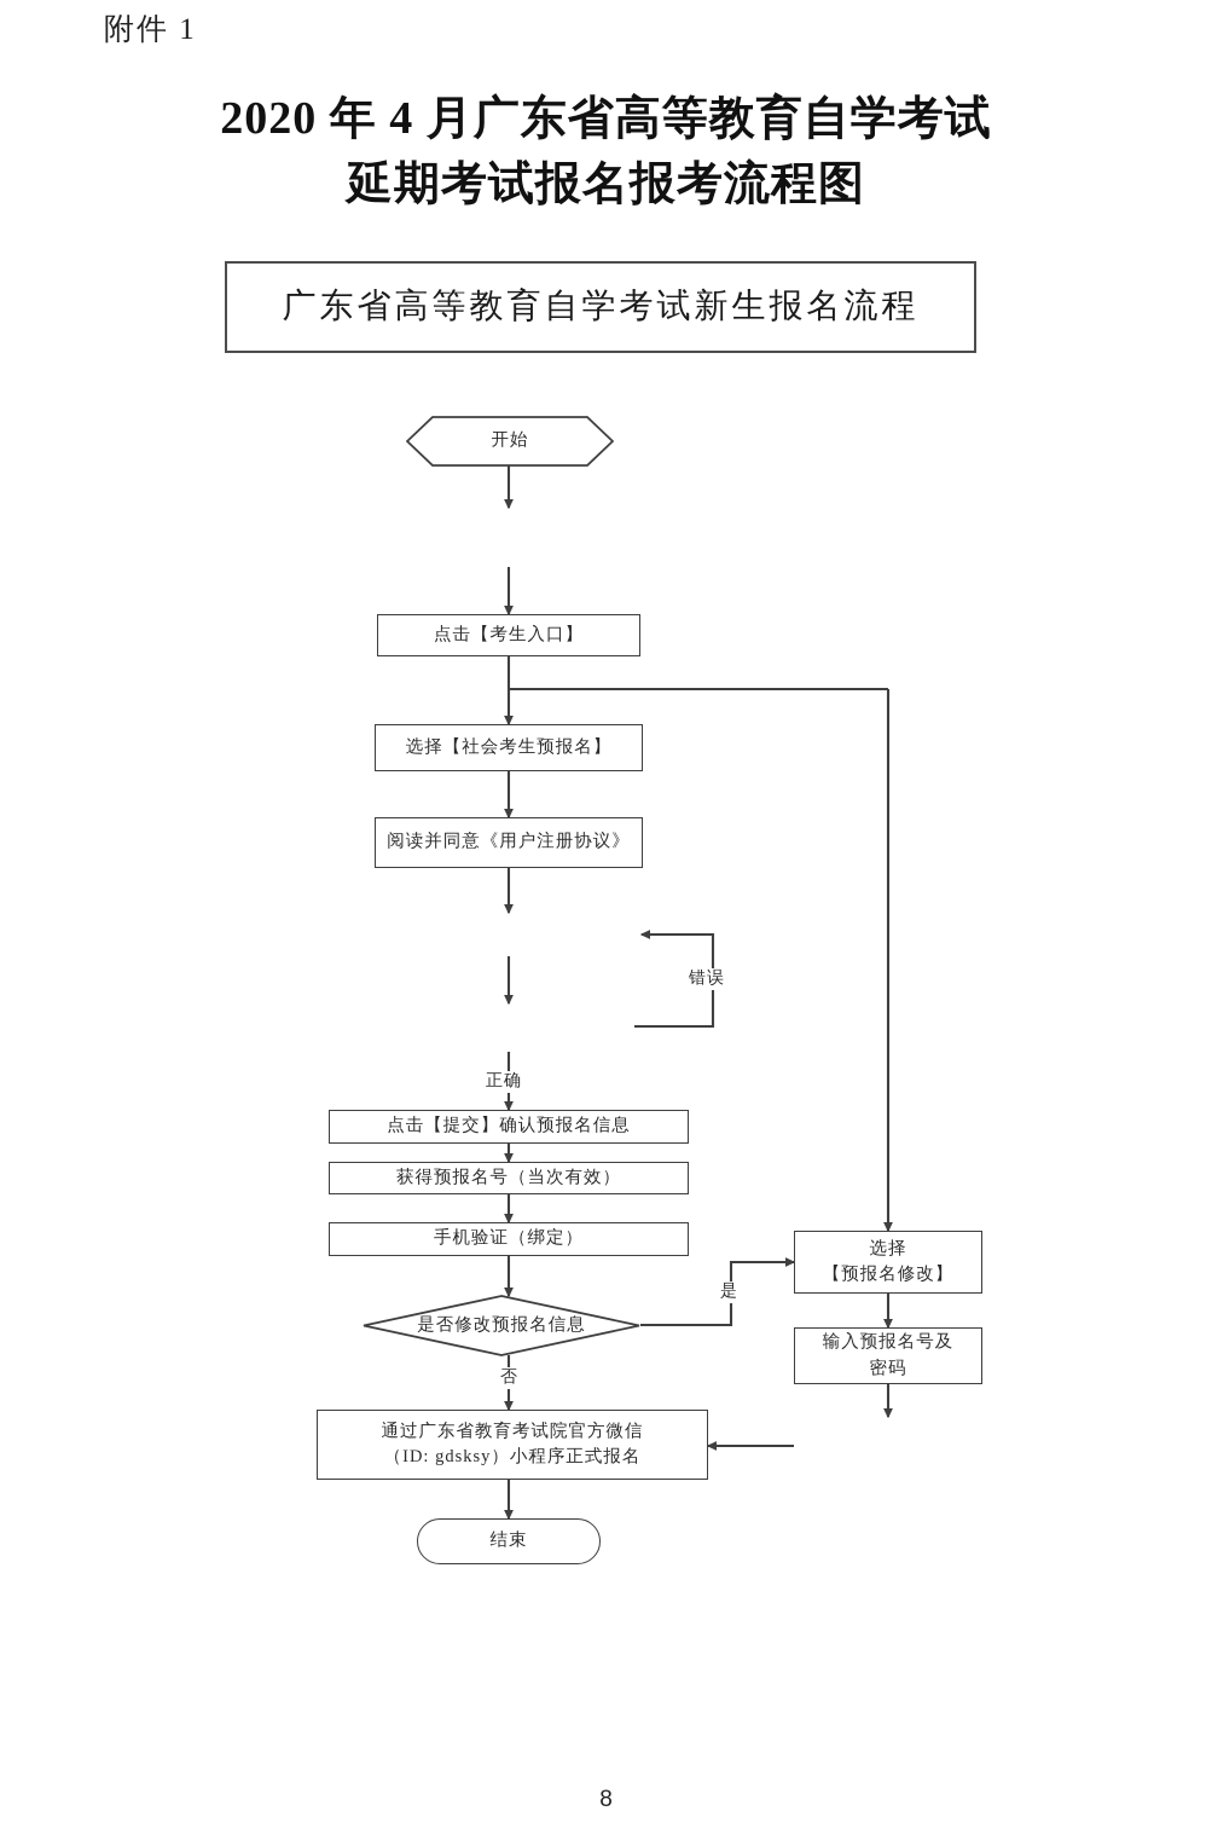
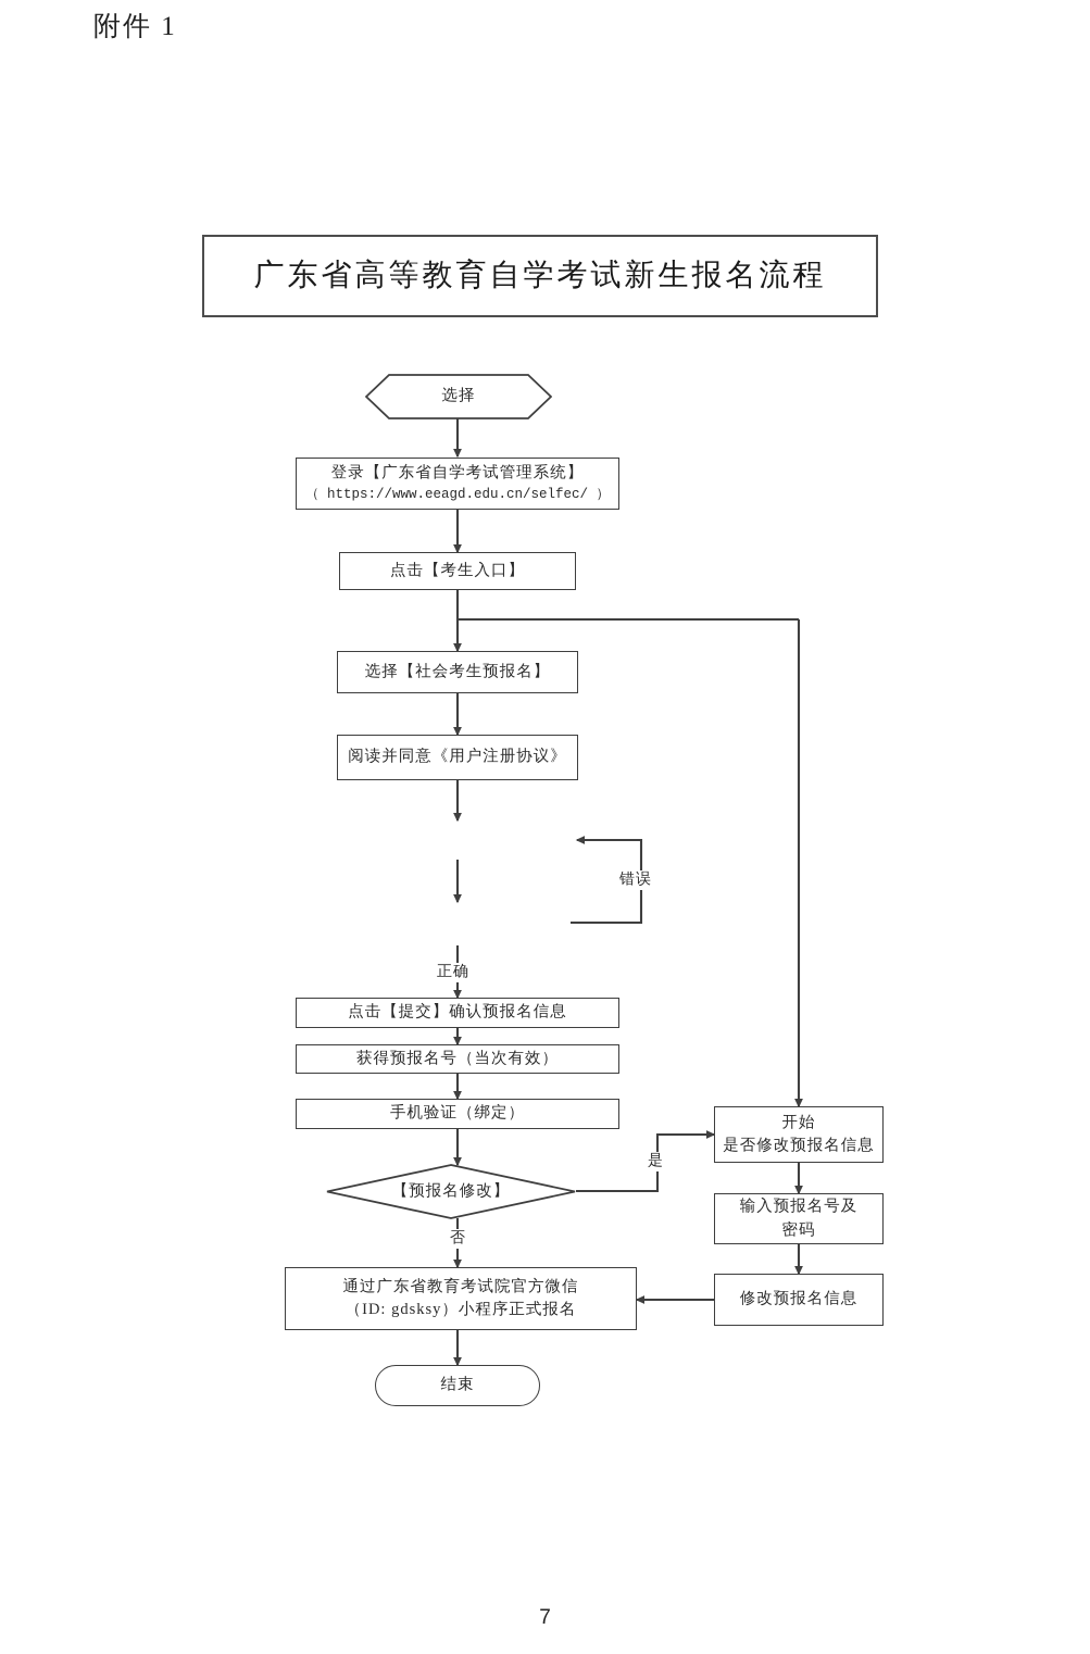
  附件 1
- 2020 年 4 月广东省高等教育自学考试
- 延期考试报名报考流程图
  广东省高等教育自学考试新生报名流程
- 开始
+ 选择
+ 登录【广东省自学考试管理系统】
+ （ https://www.eeagd.edu.cn/selfec/ ）
  点击【考生入口】
  选择【社会考生预报名】
  阅读并同意《用户注册协议》
  点击【提交】确认预报名信息
  获得预报名号（当次有效）
  手机验证（绑定）
- 是否修改预报名信息
+ 【预报名修改】
  通过广东省教育考试院官方微信
  （ID: gdsksy）小程序正式报名
  结束
- 选择
+ 开始
- 【预报名修改】
+ 是否修改预报名信息
  输入预报名号及
  密码
+ 修改预报名信息
  错误
  正确
  是
  否
- 8
+ 7
